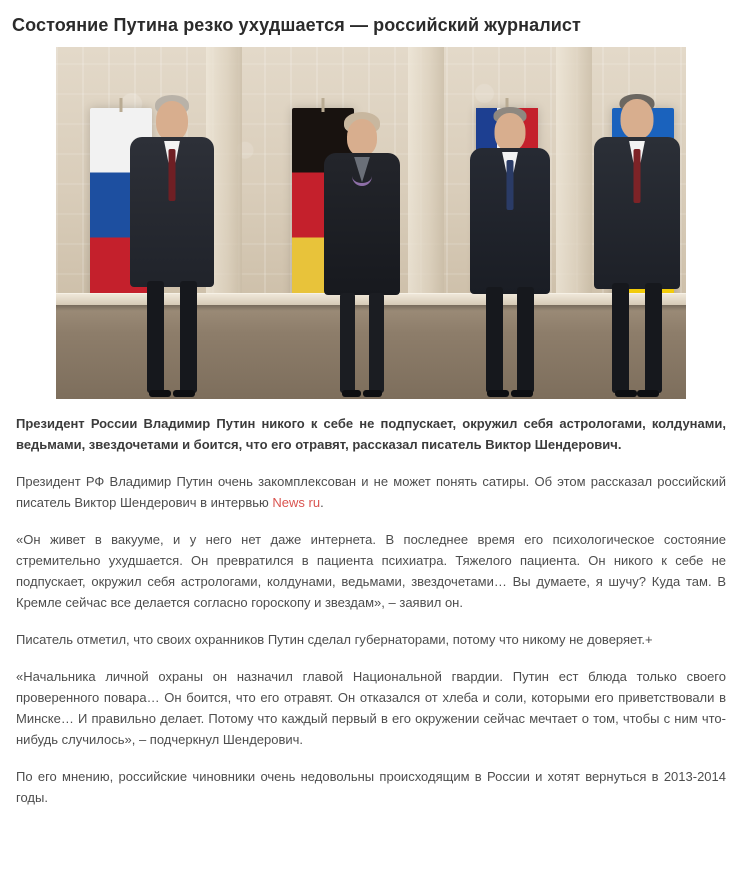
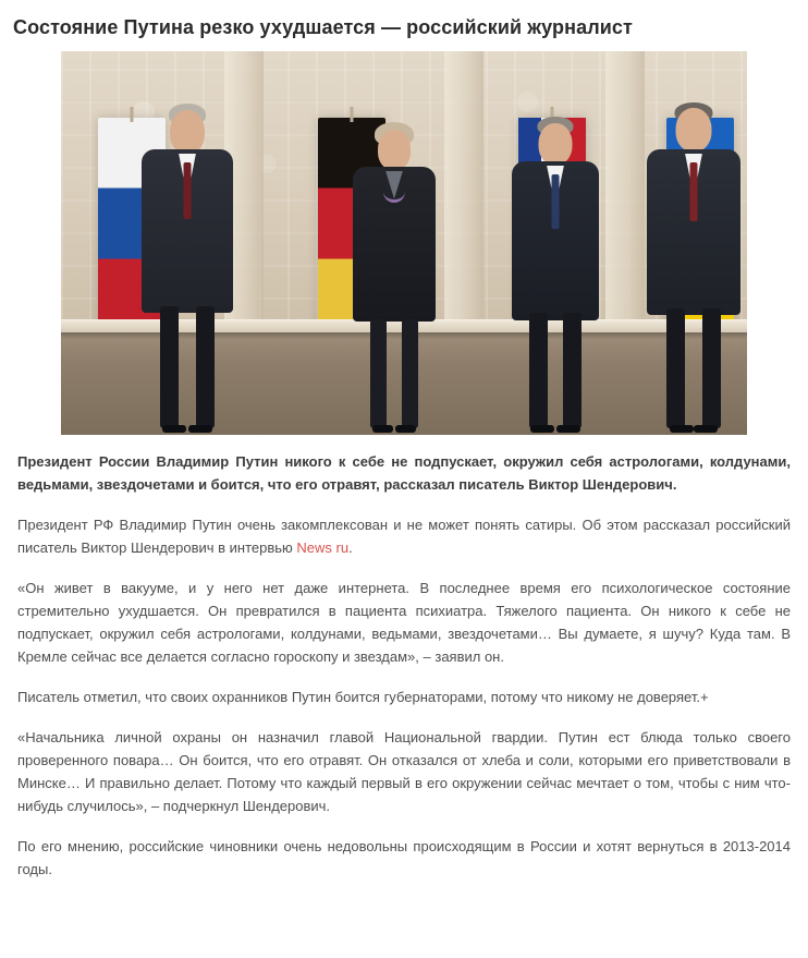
  Состояние Путина резко ухудшается — российский журналист
  Президент России Владимир Путин никого к себе не подпускает, окружил себя астрологами, колдунами, ведьмами, звездочетами и боится, что его отравят, рассказал писатель Виктор Шендерович.
  Президент РФ Владимир Путин очень закомплексован и не может понять сатиры. Об этом рассказал российский писатель Виктор Шендерович в интервью News ru.
  «Он живет в вакууме, и у него нет даже интернета. В последнее время его психологическое состояние стремительно ухудшается. Он превратился в пациента психиатра. Тяжелого пациента. Он никого к себе не подпускает, окружил себя астрологами, колдунами, ведьмами, звездочетами… Вы думаете, я шучу? Куда там. В Кремле сейчас все делается согласно гороскопу и звездам», – заявил он.
- Писатель отметил, что своих охранников Путин сделал губернаторами, потому что никому не доверяет.+
+ Писатель отметил, что своих охранников Путин боится губернаторами, потому что никому не доверяет.+
  «Начальника личной охраны он назначил главой Национальной гвардии. Путин ест блюда только своего проверенного повара… Он боится, что его отравят. Он отказался от хлеба и соли, которыми его приветствовали в Минске… И правильно делает. Потому что каждый первый в его окружении сейчас мечтает о том, чтобы с ним что-нибудь случилось», – подчеркнул Шендерович.
  По его мнению, российские чиновники очень недовольны происходящим в России и хотят вернуться в 2013-2014 годы.
